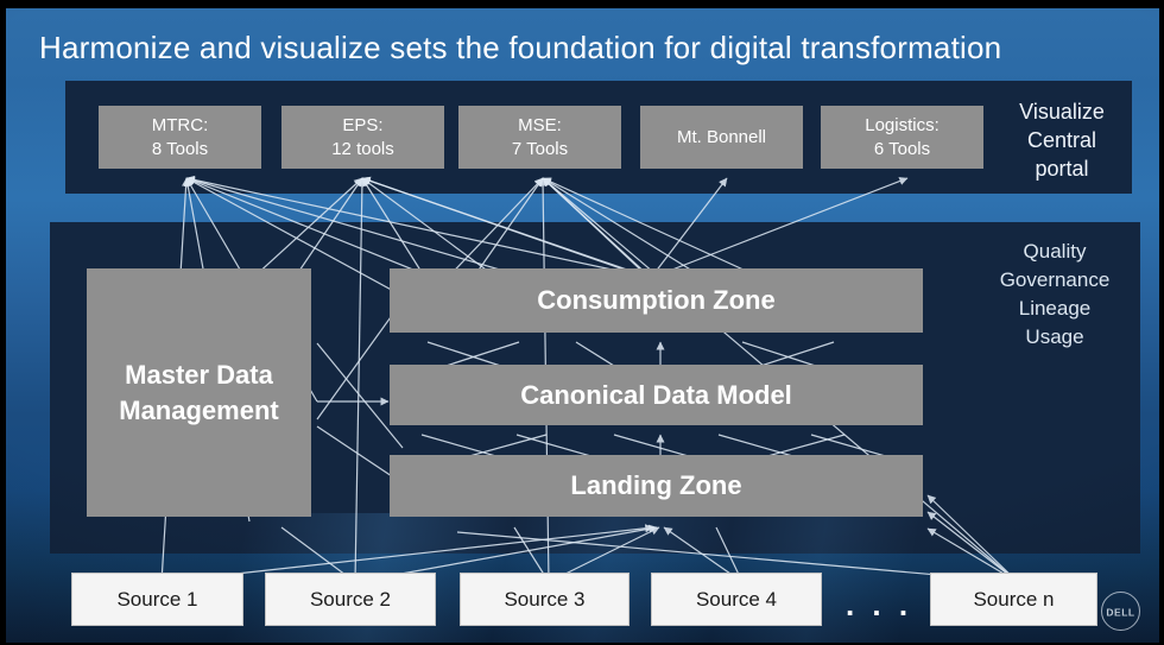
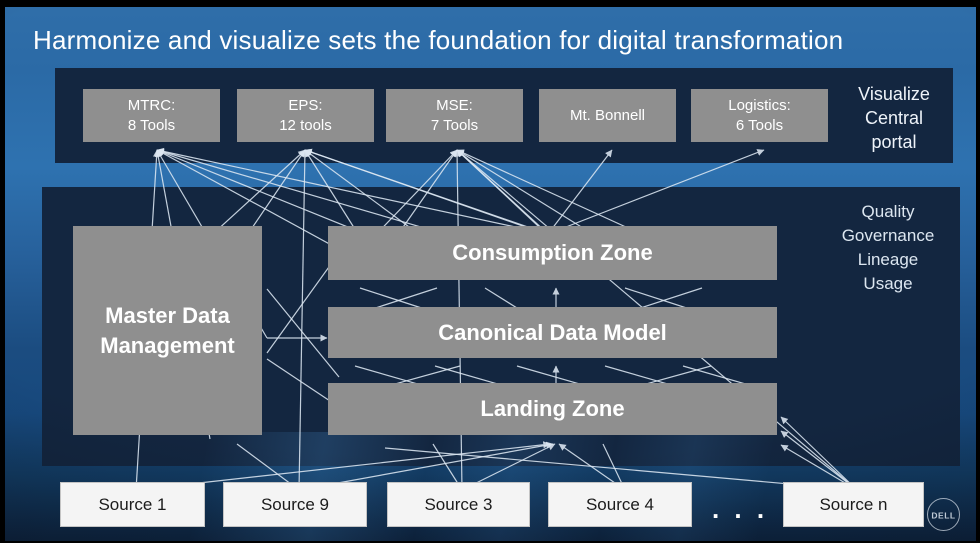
  MTRC:
  8 Tools
  EPS:
  12 tools
  MSE:
  7 Tools
  Mt. Bonnell
  Logistics:
  6 Tools
  Visualize
  Central
  portal
  Master Data
  Management
  Consumption Zone
  Canonical Data Model
  Landing Zone
  Quality
  Governance
  Lineage
  Usage
  Source 1
- Source 2
+ Source 9
  Source 3
  Source 4
  . . .
  Source n
  DELL
